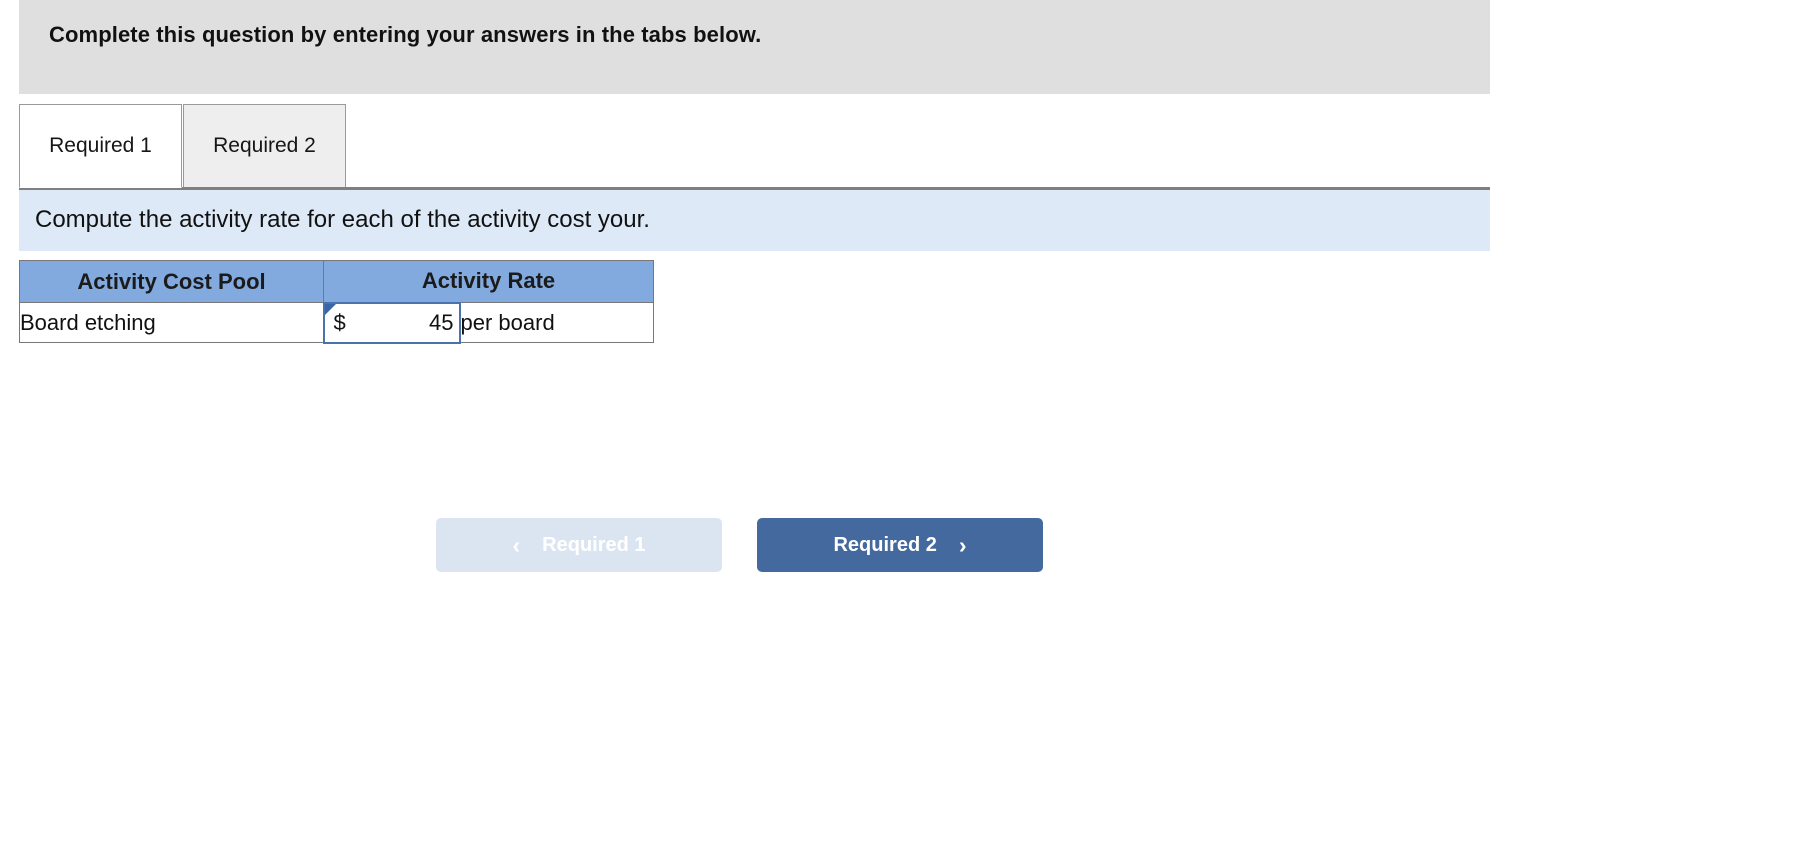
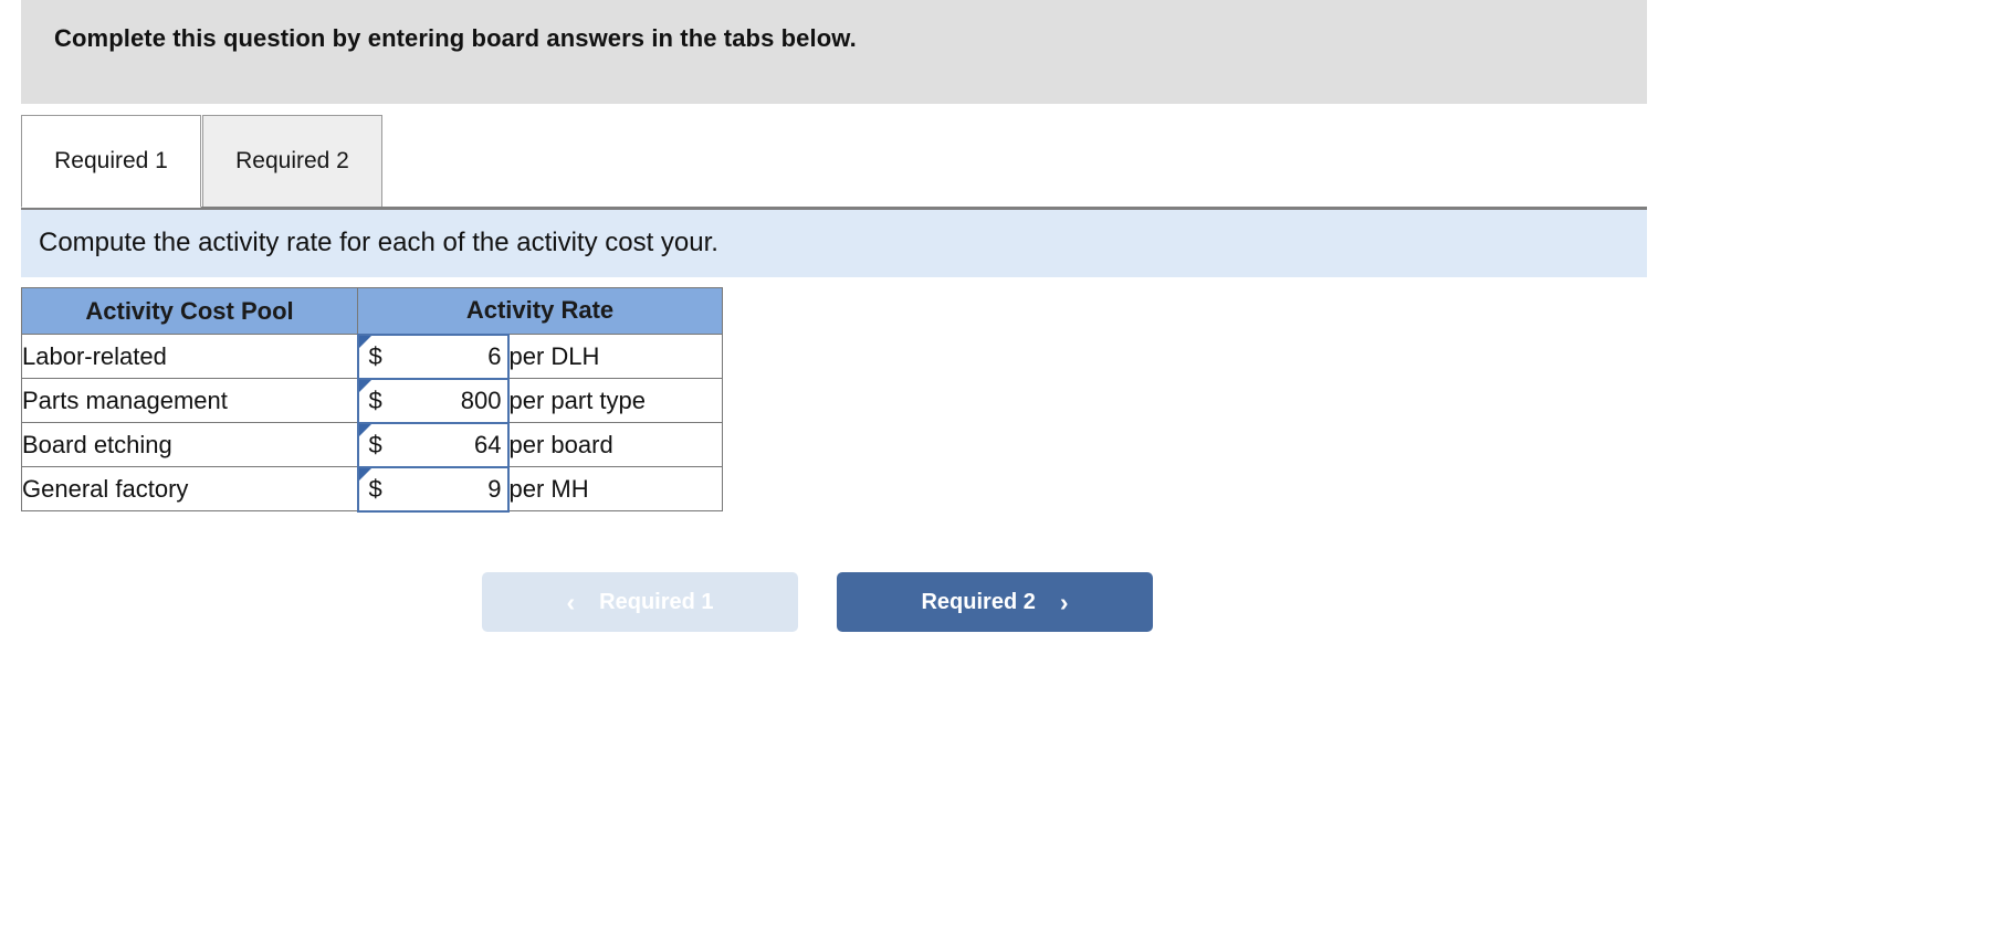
- Complete this question by entering your answers in the tabs below.
+ Complete this question by entering board answers in the tabs below.
  Required 1
  Required 2
  Compute the activity rate for each of the activity cost your.
  Activity Cost Pool	Activity Rate
+ Labor-related	$ 6	per DLH
+ Parts management	$ 800	per part type
- Board etching	$ 45	per board
+ Board etching	$ 64	per board
+ General factory	$ 9	per MH
  ‹
  Required 1
  Required 2
  ›
